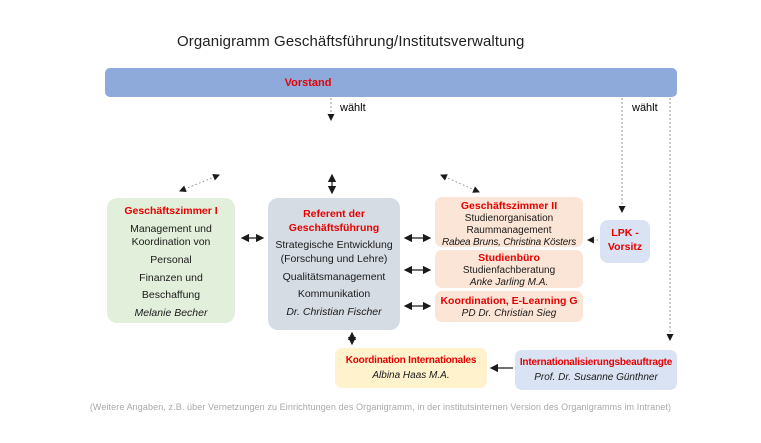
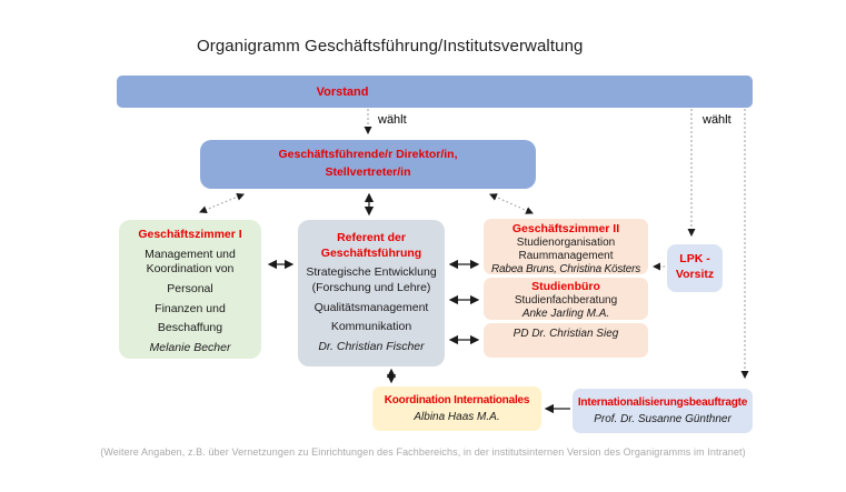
  Organigramm Geschäftsführung/Institutsverwaltung
  Vorstand
  wählt
  wählt
+ Geschäftsführende/r Direktor/in,
+ Stellvertreter/in
  Geschäftszimmer I
  Management und Koordination von
  Personal
  Finanzen und
  Beschaffung
  Melanie Becher
  Referent der Geschäftsführung
  Strategische Entwicklung (Forschung und Lehre)
  Qualitätsmanagement
  Kommunikation
  Dr. Christian Fischer
  Geschäftszimmer II
  Studienorganisation
  Raummanagement
  Rabea Bruns, Christina Kösters
  Studienbüro
  Studienfachberatung
  Anke Jarling M.A.
- Koordination, E-Learning G
  PD Dr. Christian Sieg
  LPK - Vorsitz
  Koordination Internationales
  Albina Haas M.A.
  Internationalisierungsbeauftragte
  Prof. Dr. Susanne Günthner
- (Weitere Angaben, z.B. über Vernetzungen zu Einrichtungen des Organigramm, in der institutsinternen Version des Organigramms im Intranet)
+ (Weitere Angaben, z.B. über Vernetzungen zu Einrichtungen des Fachbereichs, in der institutsinternen Version des Organigramms im Intranet)
